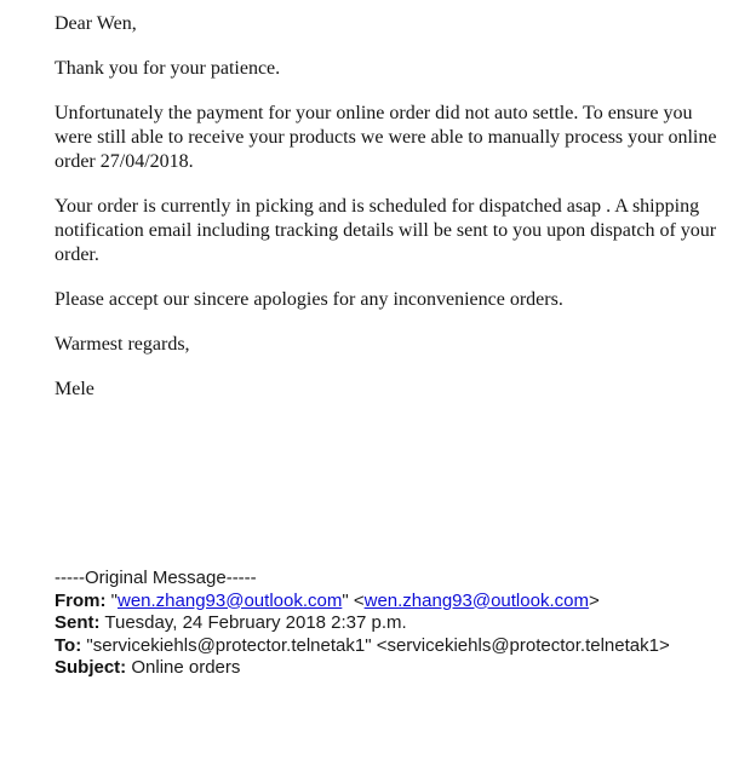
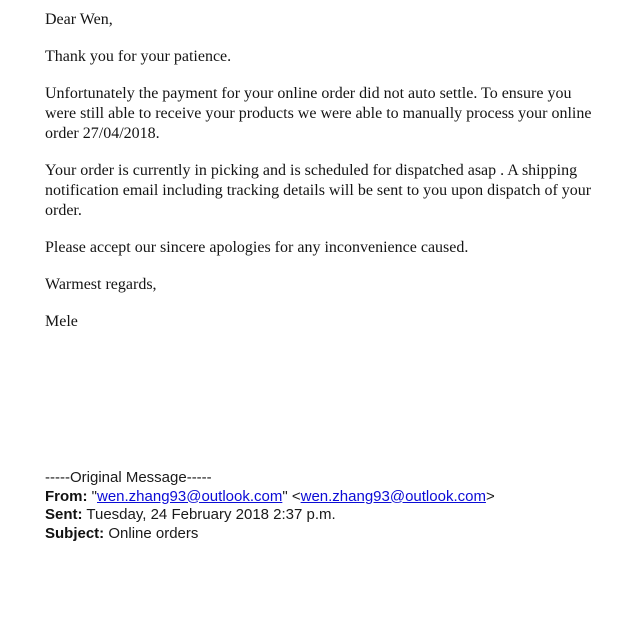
  Dear Wen,
  Thank you for your patience.
  Unfortunately the payment for your online order did not auto settle. To ensure you
  were still able to receive your products we were able to manually process your online
  order 27/04/2018.
  Your order is currently in picking and is scheduled for dispatched asap . A shipping
  notification email including tracking details will be sent to you upon dispatch of your
  order.
- Please accept our sincere apologies for any inconvenience orders.
+ Please accept our sincere apologies for any inconvenience caused.
  Warmest regards,
  Mele
  -----Original Message-----
  From: "wen.zhang93@outlook.com" <wen.zhang93@outlook.com>
  Sent: Tuesday, 24 February 2018 2:37 p.m.
- To: "servicekiehls@protector.telnetak1" <servicekiehls@protector.telnetak1>
  Subject: Online orders
